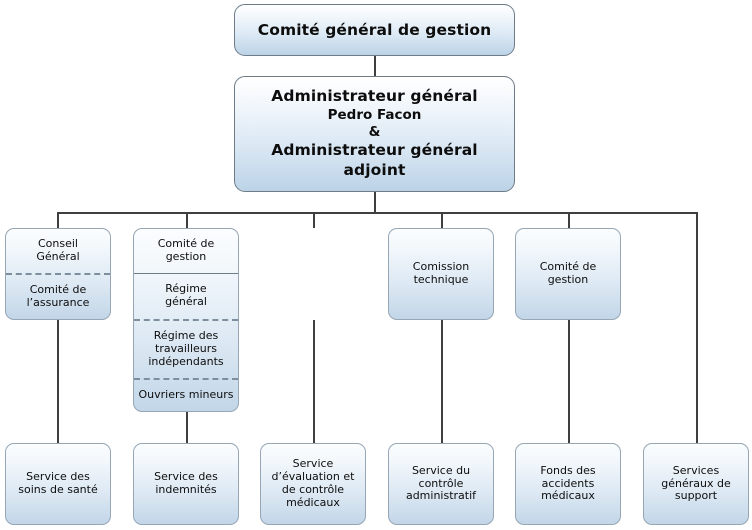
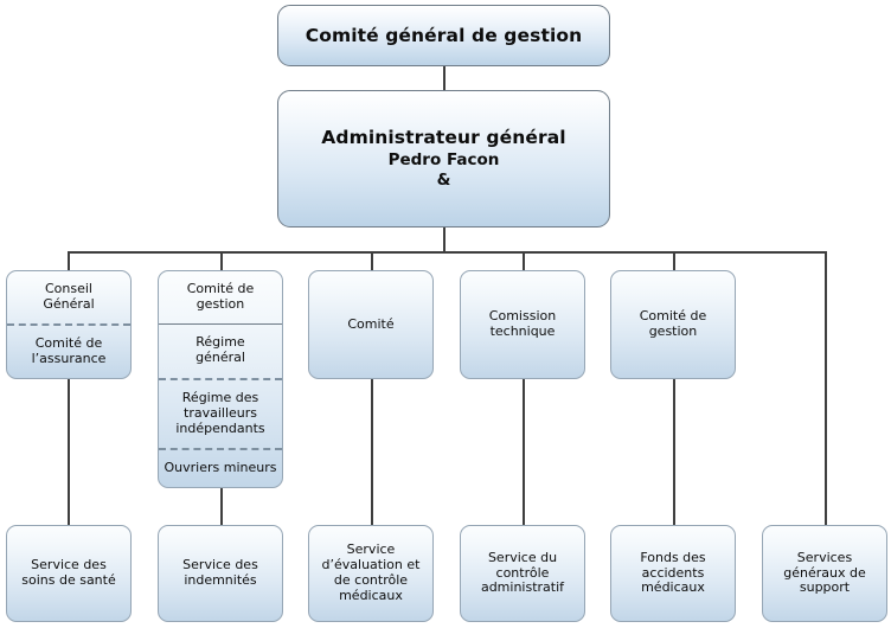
  Comité général de gestion
  Administrateur général
  Pedro Facon
  &
- Administrateur général adjoint
  Conseil
  Général
  Comité de
  l’assurance
  Comité de
  gestion
  Régime
  général
  Régime des
  travailleurs
  indépendants
  Ouvriers mineurs
+ Comité
  Comission
  technique
  Comité de
  gestion
  Service des
  soins de santé
  Service des
  indemnités
  Service
  d’évaluation et
  de contrôle
  médicaux
  Service du
  contrôle
  administratif
  Fonds des
  accidents
  médicaux
  Services
  généraux de
  support
